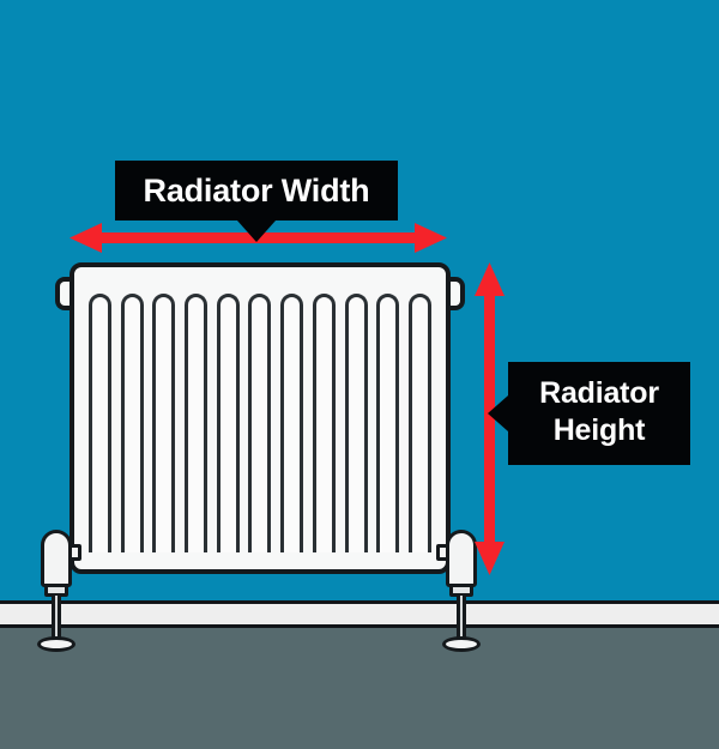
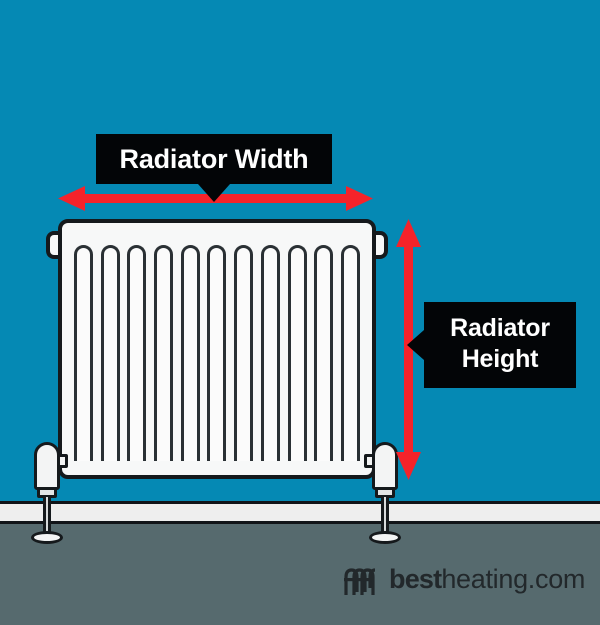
  Radiator Width
  Radiator
  Height
+ bestheating.com
